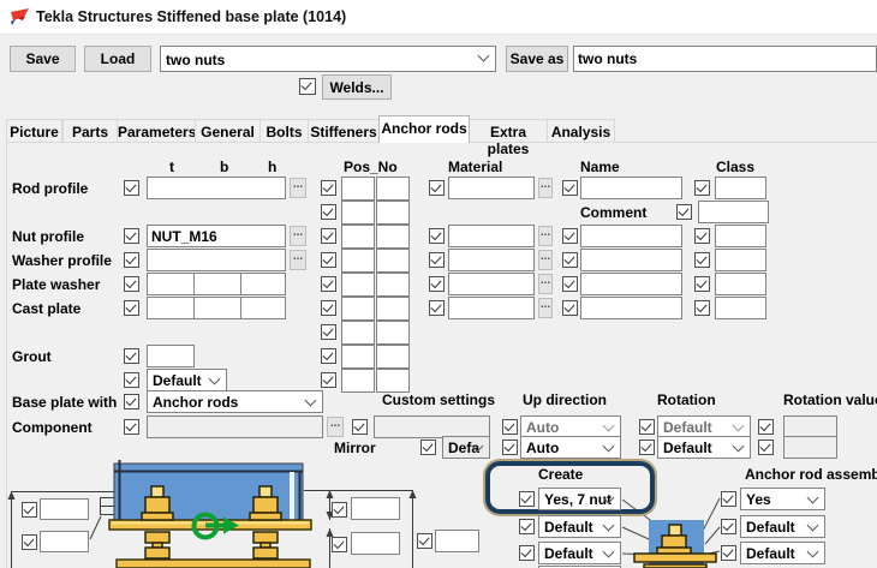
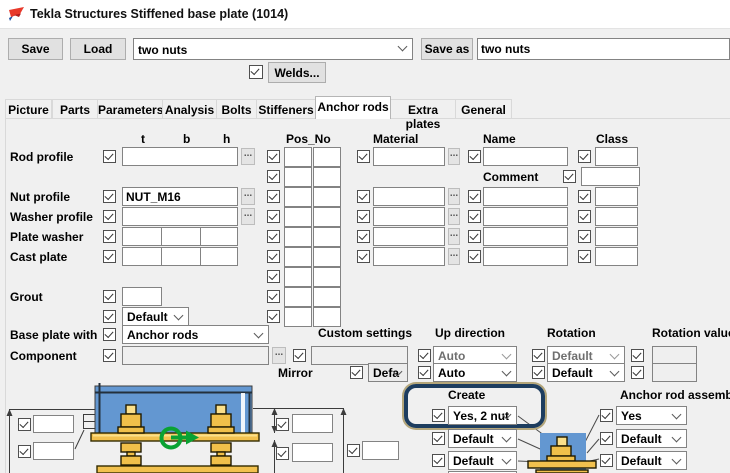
  Tekla Structures Stiffened base plate (1014)
  Save
  Load
  two nuts
  Save as
  two nuts
  Welds...
  Picture
  Parts
  Parameters
- General
+ Analysis
  Bolts
  Stiffeners
  Anchor rods
  Extra plates
- Analysis
+ General
  t
  b
  h
  Pos_No
  Material
  Name
  Class
  Comment
  Rod profile
  Nut profile
  Washer profile
  Plate washer
  Cast plate
  Grout
  Base plate with
  Component
  ...
  NUT_M16
  ...
  ...
  Default
  Anchor rods
  ...
  ...
  ...
  ...
  ...
  ...
  Custom settings
  Up direction
  Rotation
  Rotation valu
  Auto
  Default
  Mirror
  Defa
  Auto
  Default
  Create
- Yes, 7 nut
+ Yes, 2 nut
  Default
  Default
  Anchor rod assemb
  Yes
  Default
  Default
